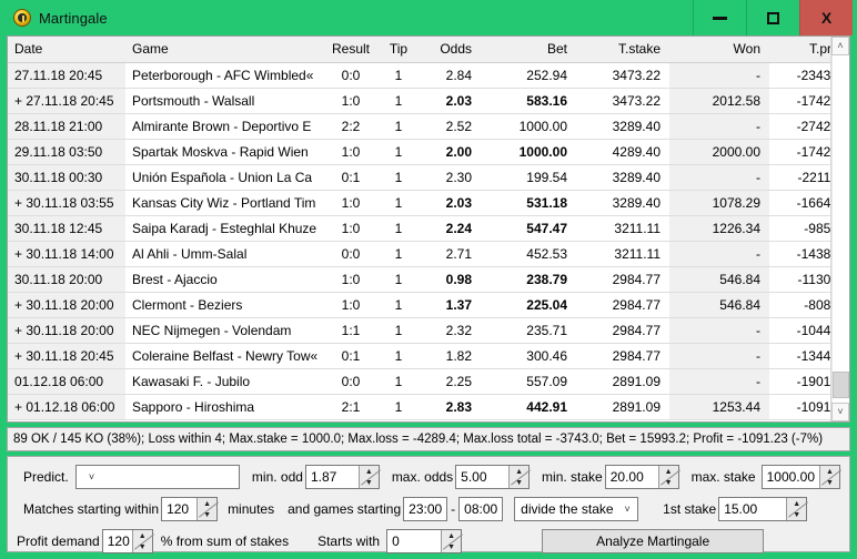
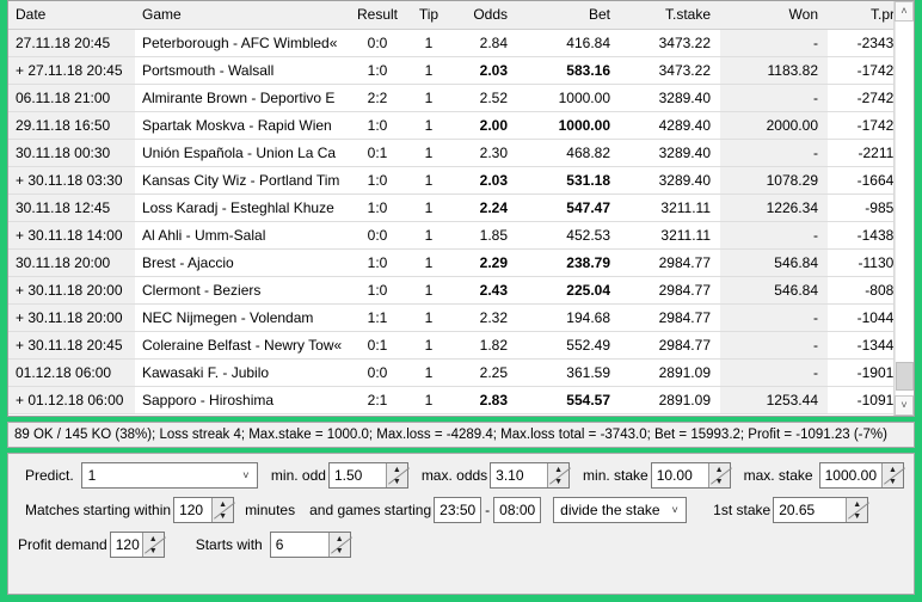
- Martingale
- X
  Date	Game	Result	Tip	Odds	Bet	T.stake	Won	T.pr
- 27.11.18 20:45	Peterborough - AFC Wimbled«	0:0	1	2.84	252.94	3473.22	-	-2343
+ 27.11.18 20:45	Peterborough - AFC Wimbled«	0:0	1	2.84	416.84	3473.22	-	-2343
- + 27.11.18 20:45	Portsmouth - Walsall	1:0	1	2.03	583.16	3473.22	2012.58	-1742
+ + 27.11.18 20:45	Portsmouth - Walsall	1:0	1	2.03	583.16	3473.22	1183.82	-1742
- 28.11.18 21:00	Almirante Brown - Deportivo E	2:2	1	2.52	1000.00	3289.40	-	-2742
+ 06.11.18 21:00	Almirante Brown - Deportivo E	2:2	1	2.52	1000.00	3289.40	-	-2742
- 29.11.18 03:50	Spartak Moskva - Rapid Wien	1:0	1	2.00	1000.00	4289.40	2000.00	-1742
+ 29.11.18 16:50	Spartak Moskva - Rapid Wien	1:0	1	2.00	1000.00	4289.40	2000.00	-1742
- 30.11.18 00:30	Unión Española - Union La Ca	0:1	1	2.30	199.54	3289.40	-	-2211
+ 30.11.18 00:30	Unión Española - Union La Ca	0:1	1	2.30	468.82	3289.40	-	-2211
- + 30.11.18 03:55	Kansas City Wiz - Portland Tim	1:0	1	2.03	531.18	3289.40	1078.29	-1664
+ + 30.11.18 03:30	Kansas City Wiz - Portland Tim	1:0	1	2.03	531.18	3289.40	1078.29	-1664
- 30.11.18 12:45	Saipa Karadj - Esteghlal Khuze	1:0	1	2.24	547.47	3211.11	1226.34	-985
+ 30.11.18 12:45	Loss Karadj - Esteghlal Khuze	1:0	1	2.24	547.47	3211.11	1226.34	-985
- + 30.11.18 14:00	Al Ahli - Umm-Salal	0:0	1	2.71	452.53	3211.11	-	-1438
+ + 30.11.18 14:00	Al Ahli - Umm-Salal	0:0	1	1.85	452.53	3211.11	-	-1438
- 30.11.18 20:00	Brest - Ajaccio	1:0	1	0.98	238.79	2984.77	546.84	-1130
+ 30.11.18 20:00	Brest - Ajaccio	1:0	1	2.29	238.79	2984.77	546.84	-1130
- + 30.11.18 20:00	Clermont - Beziers	1:0	1	1.37	225.04	2984.77	546.84	-808
+ + 30.11.18 20:00	Clermont - Beziers	1:0	1	2.43	225.04	2984.77	546.84	-808
- + 30.11.18 20:00	NEC Nijmegen - Volendam	1:1	1	2.32	235.71	2984.77	-	-1044
+ + 30.11.18 20:00	NEC Nijmegen - Volendam	1:1	1	2.32	194.68	2984.77	-	-1044
- + 30.11.18 20:45	Coleraine Belfast - Newry Tow«	0:1	1	1.82	300.46	2984.77	-	-1344
+ + 30.11.18 20:45	Coleraine Belfast - Newry Tow«	0:1	1	1.82	552.49	2984.77	-	-1344
- 01.12.18 06:00	Kawasaki F. - Jubilo	0:0	1	2.25	557.09	2891.09	-	-1901
+ 01.12.18 06:00	Kawasaki F. - Jubilo	0:0	1	2.25	361.59	2891.09	-	-1901
- + 01.12.18 06:00	Sapporo - Hiroshima	2:1	1	2.83	442.91	2891.09	1253.44	-1091
+ + 01.12.18 06:00	Sapporo - Hiroshima	2:1	1	2.83	554.57	2891.09	1253.44	-1091
  ˄
  ˅
- 89 OK / 145 KO (38%); Loss within 4; Max.stake = 1000.0; Max.loss = -4289.4; Max.loss total = -3743.0; Bet = 15993.2; Profit = -1091.23 (-7%)
+ 89 OK / 145 KO (38%); Loss streak 4; Max.stake = 1000.0; Max.loss = -4289.4; Max.loss total = -3743.0; Bet = 15993.2; Profit = -1091.23 (-7%)
  Predict.
+ 1
  ˅
  min. odd
- 1.87
+ 1.50
  max. odds
- 5.00
+ 3.10
  min. stake
- 20.00
+ 10.00
  max. stake
  1000.00
  Matches starting within
  120
  minutes
  and games starting
- 23:00
+ 23:50
  -
  08:00
  divide the stake
  ˅
  1st stake
- 15.00
+ 20.65
  Profit demand
  120
- % from sum of stakes
  Starts with
- 0
+ 6
- Analyze Martingale
